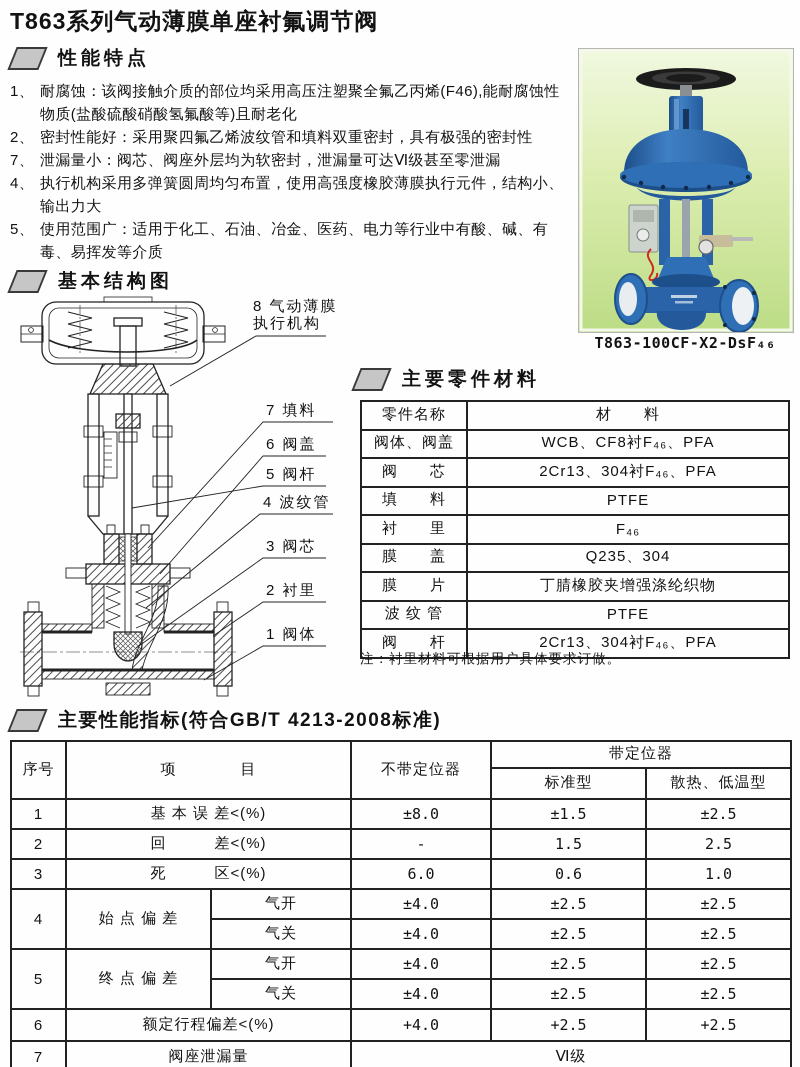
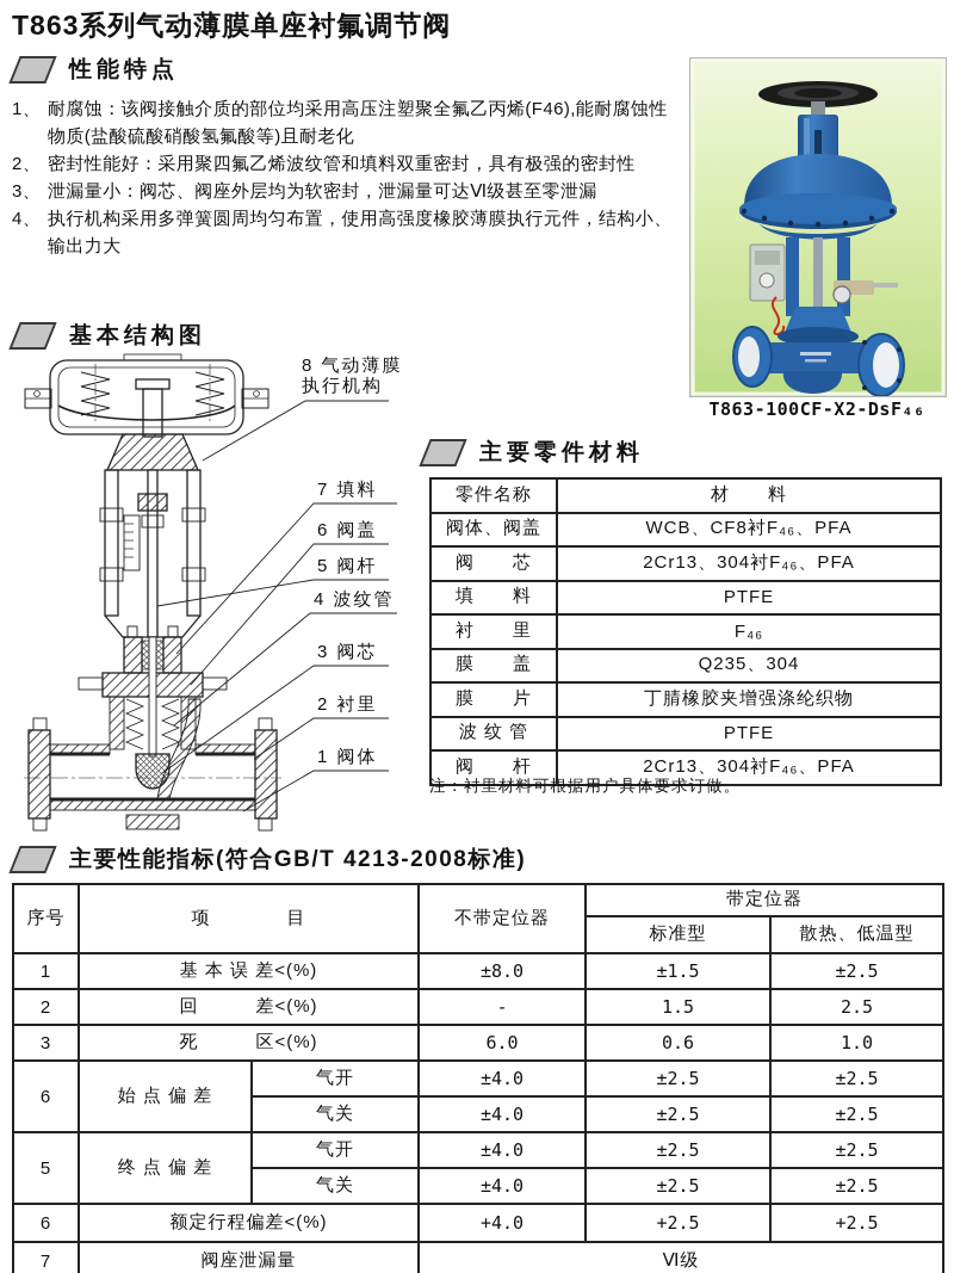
  T863系列气动薄膜单座衬氟调节阀
  性能特点
  1、
  耐腐蚀：该阀接触介质的部位均采用高压注塑聚全氟乙丙烯(F46),能耐腐蚀性物质(盐酸硫酸硝酸氢氟酸等)且耐老化
  2、
  密封性能好：采用聚四氟乙烯波纹管和填料双重密封，具有极强的密封性
- 7、
+ 3、
  泄漏量小：阀芯、阀座外层均为软密封，泄漏量可达Ⅵ级甚至零泄漏
  4、
  执行机构采用多弹簧圆周均匀布置，使用高强度橡胶薄膜执行元件，结构小、输出力大
- 5、
- 使用范围广：适用于化工、石油、冶金、医药、电力等行业中有酸、碱、有毒、易挥发等介质
  T863-100CF-X2-DsF₄₆
  基本结构图
  8 气动薄膜
  执行机构
  7 填料
  6 阀盖
  5 阀杆
  4 波纹管
  3 阀芯
  2 衬里
  1 阀体
  主要零件材料
  零件名称	材 料
  阀体、阀盖	WCB、CF8衬F₄₆、PFA
  阀 芯	2Cr13、304衬F₄₆、PFA
  填 料	PTFE
  衬 里	F₄₆
  膜 盖	Q235、304
  膜 片	丁腈橡胶夹增强涤纶织物
  波 纹 管	PTFE
  阀 杆	2Cr13、304衬F₄₆、PFA
  注：衬里材料可根据用户具体要求订做。
  主要性能指标(符合GB/T 4213-2008标准)
  序号	项 目	不带定位器	带定位器
  标准型	散热、低温型
  1	基 本 误 差<(%)	±8.0	±1.5	±2.5
  2	回 差<(%)	-	1.5	2.5
  3	死 区<(%)	6.0	0.6	1.0
- 4	始 点 偏 差	气开	±4.0	±2.5	±2.5
+ 6	始 点 偏 差	气开	±4.0	±2.5	±2.5
  气关	±4.0	±2.5	±2.5
  5	终 点 偏 差	气开	±4.0	±2.5	±2.5
  气关	±4.0	±2.5	±2.5
  6	额定行程偏差<(%)	+4.0	+2.5	+2.5
  7	阀座泄漏量	Ⅵ级
